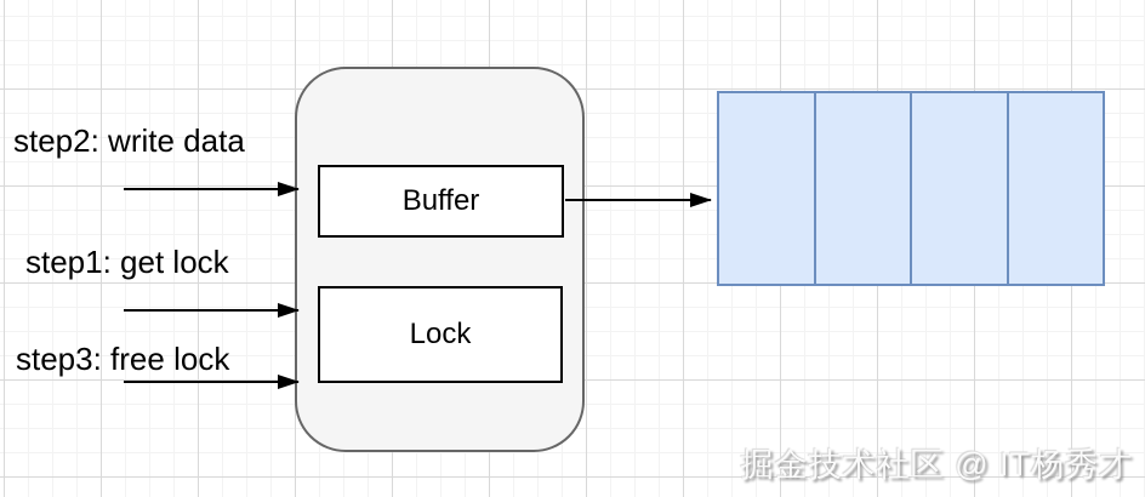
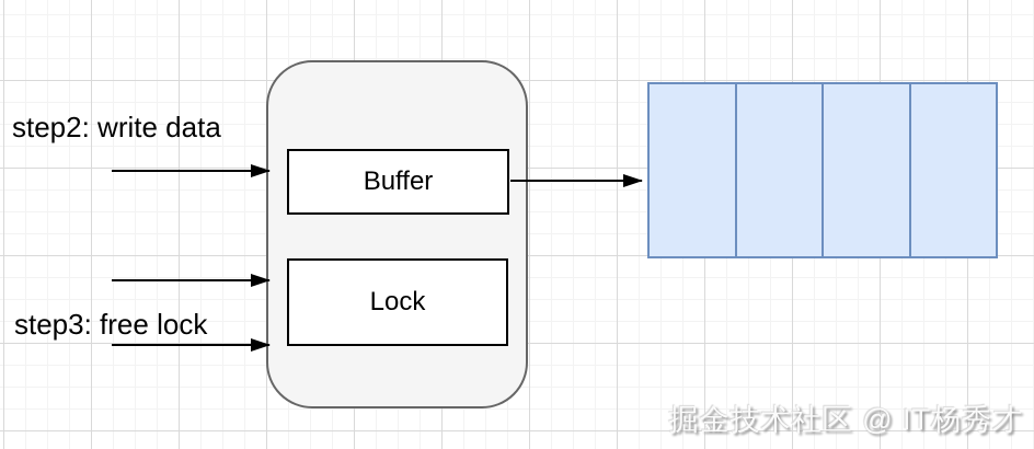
  step2: write data
- step1: get lock
  step3: free lock
  Buffer
  Lock
  掘金技术社区 @ IT杨秀才
